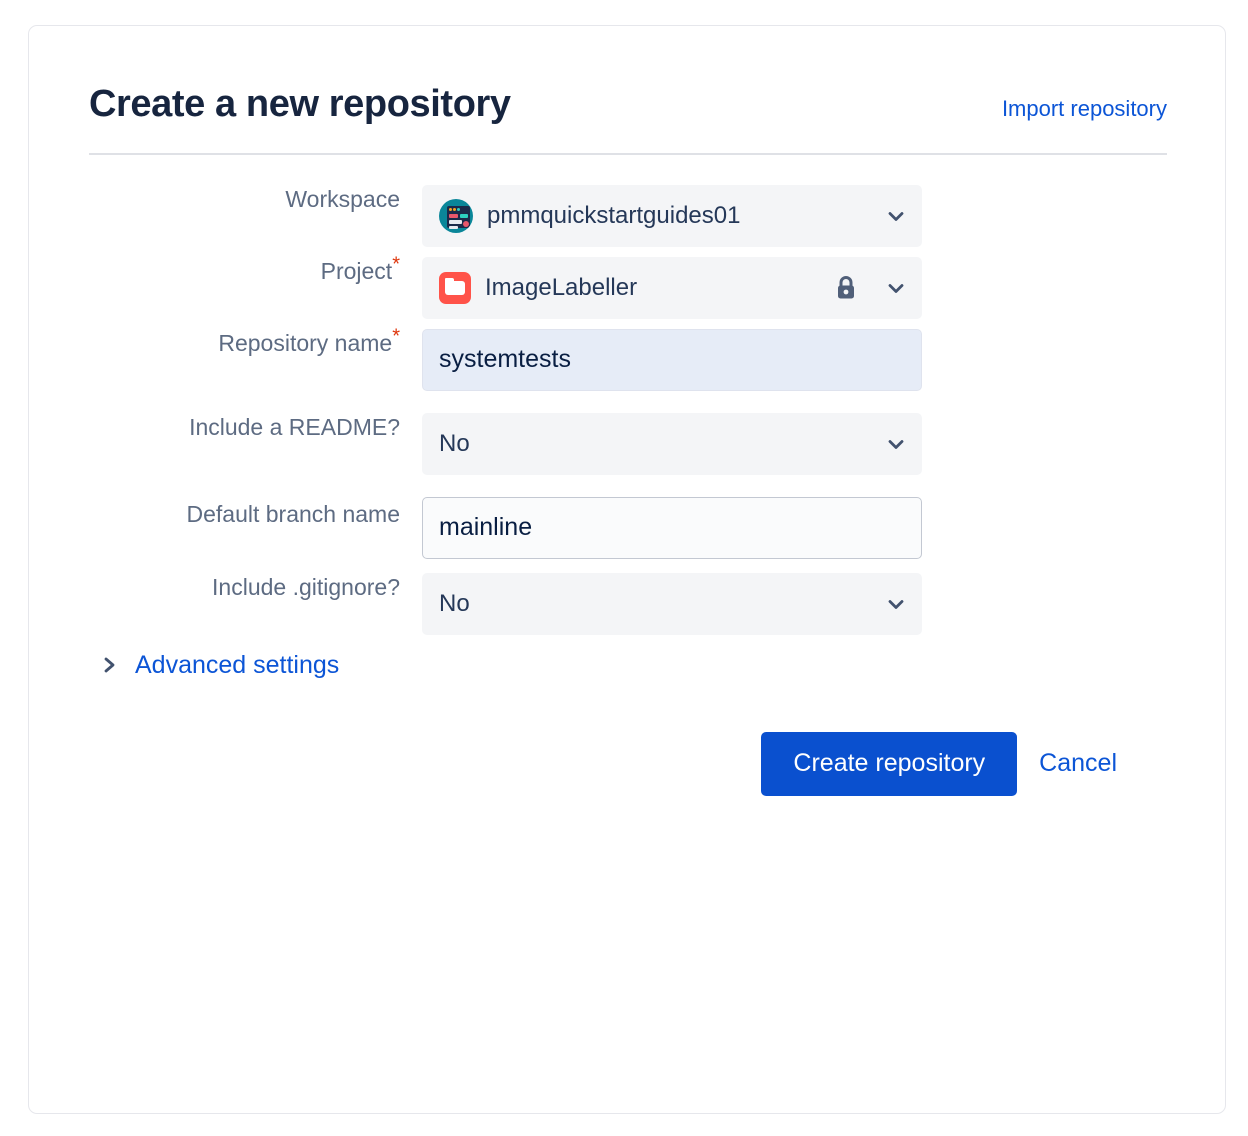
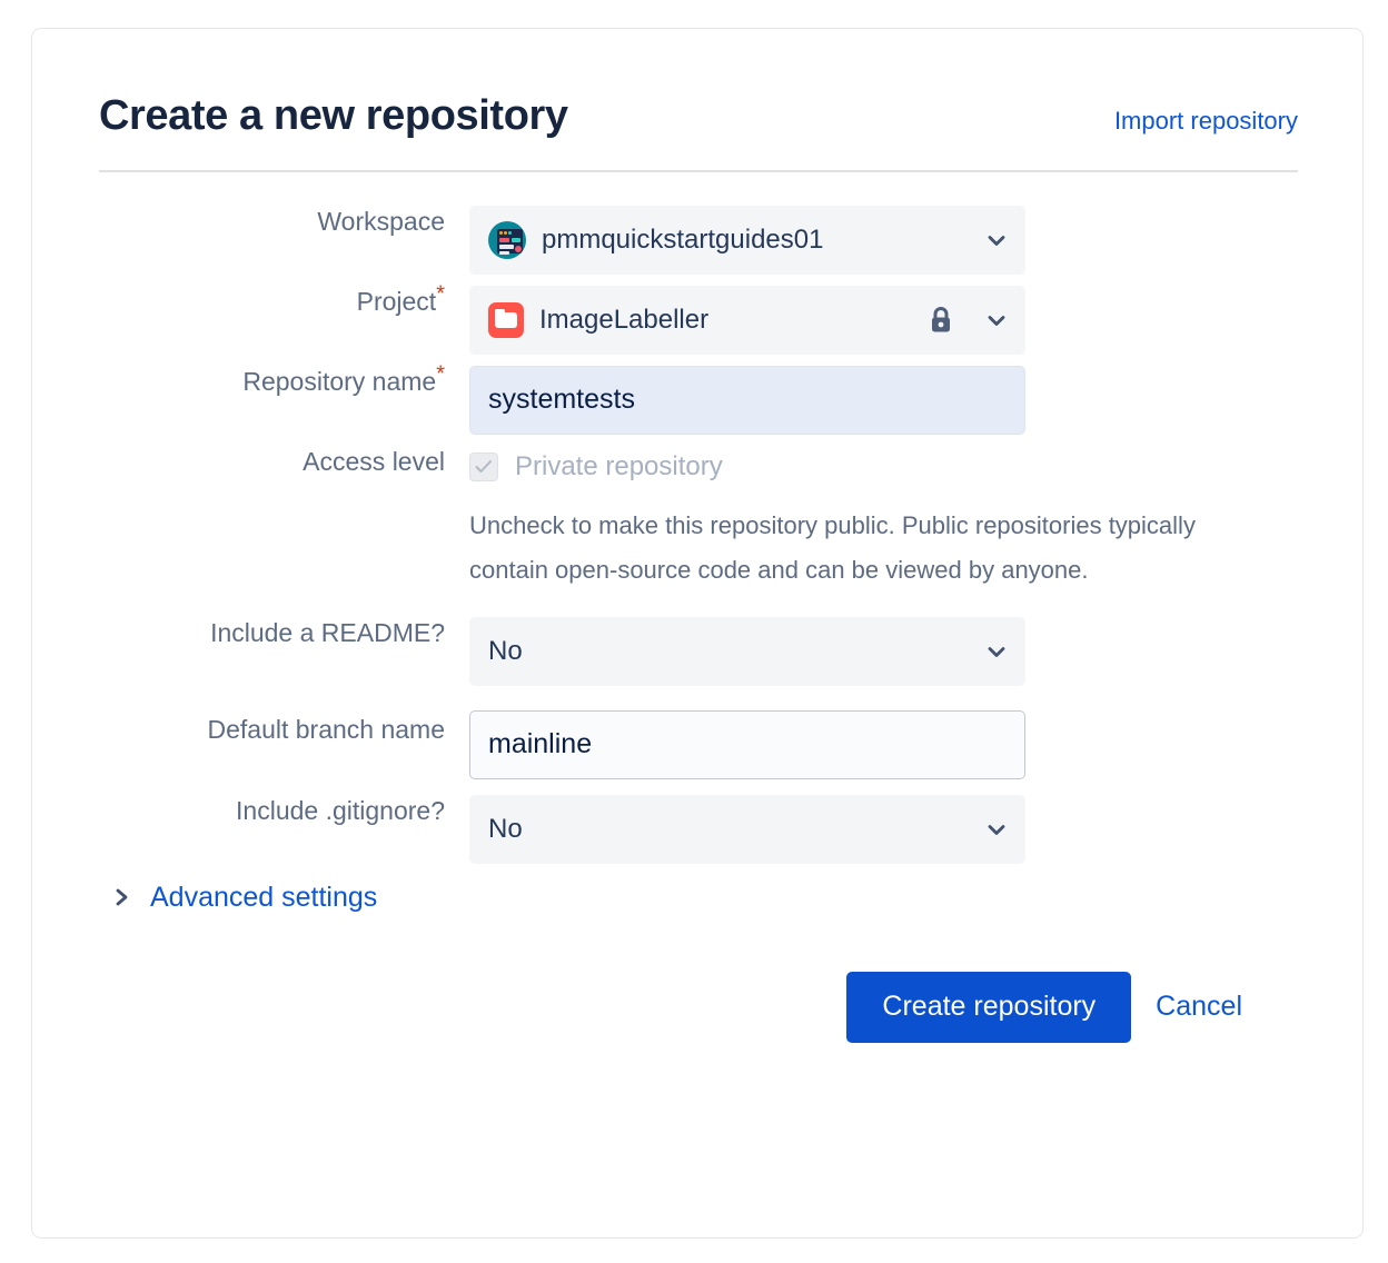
  Create a new repository
  Import repository
  Workspace
  pmmquickstartguides01
  Project*
  ImageLabeller
  Repository name*
  systemtests
+ Access level
+ Private repository
+ Uncheck to make this repository public. Public repositories typically contain open-source code and can be viewed by anyone.
  Include a README?
  No
  Default branch name
  mainline
  Include .gitignore?
  No
  Advanced settings
  Create repository
  Cancel
